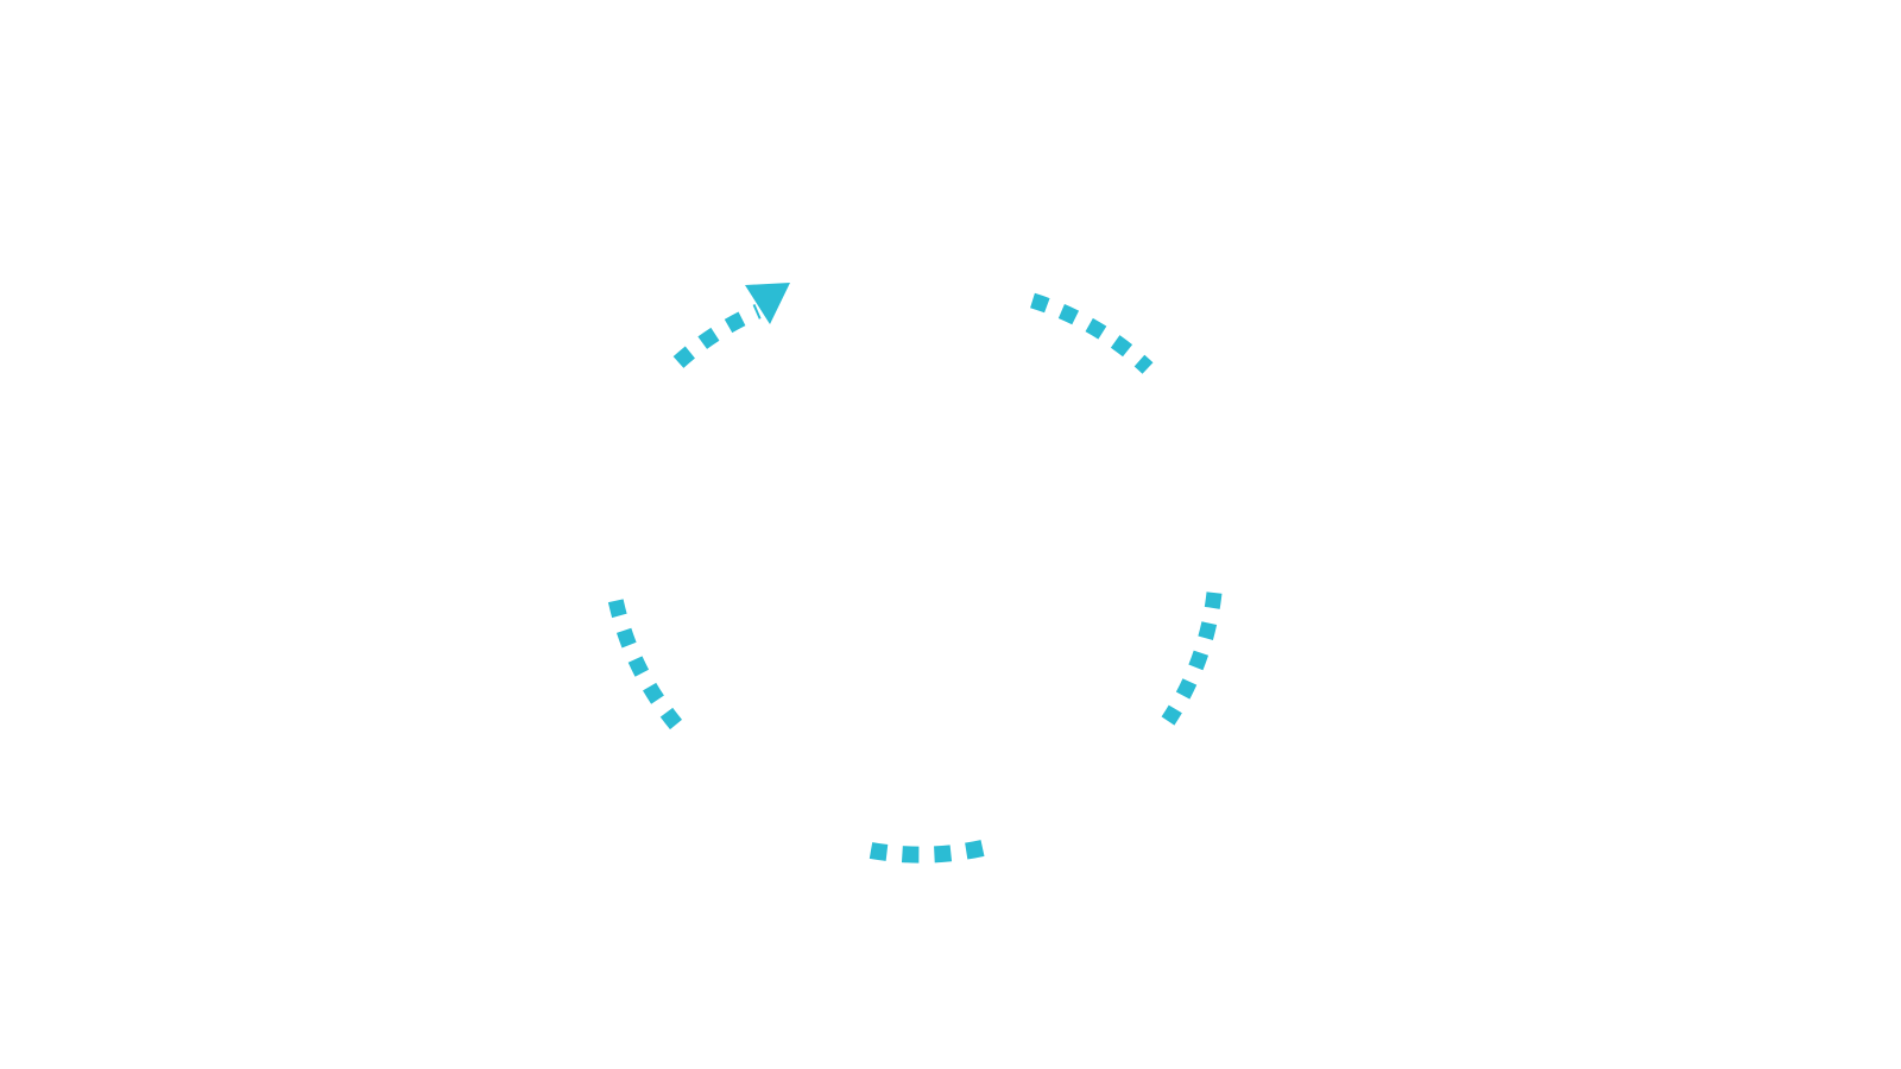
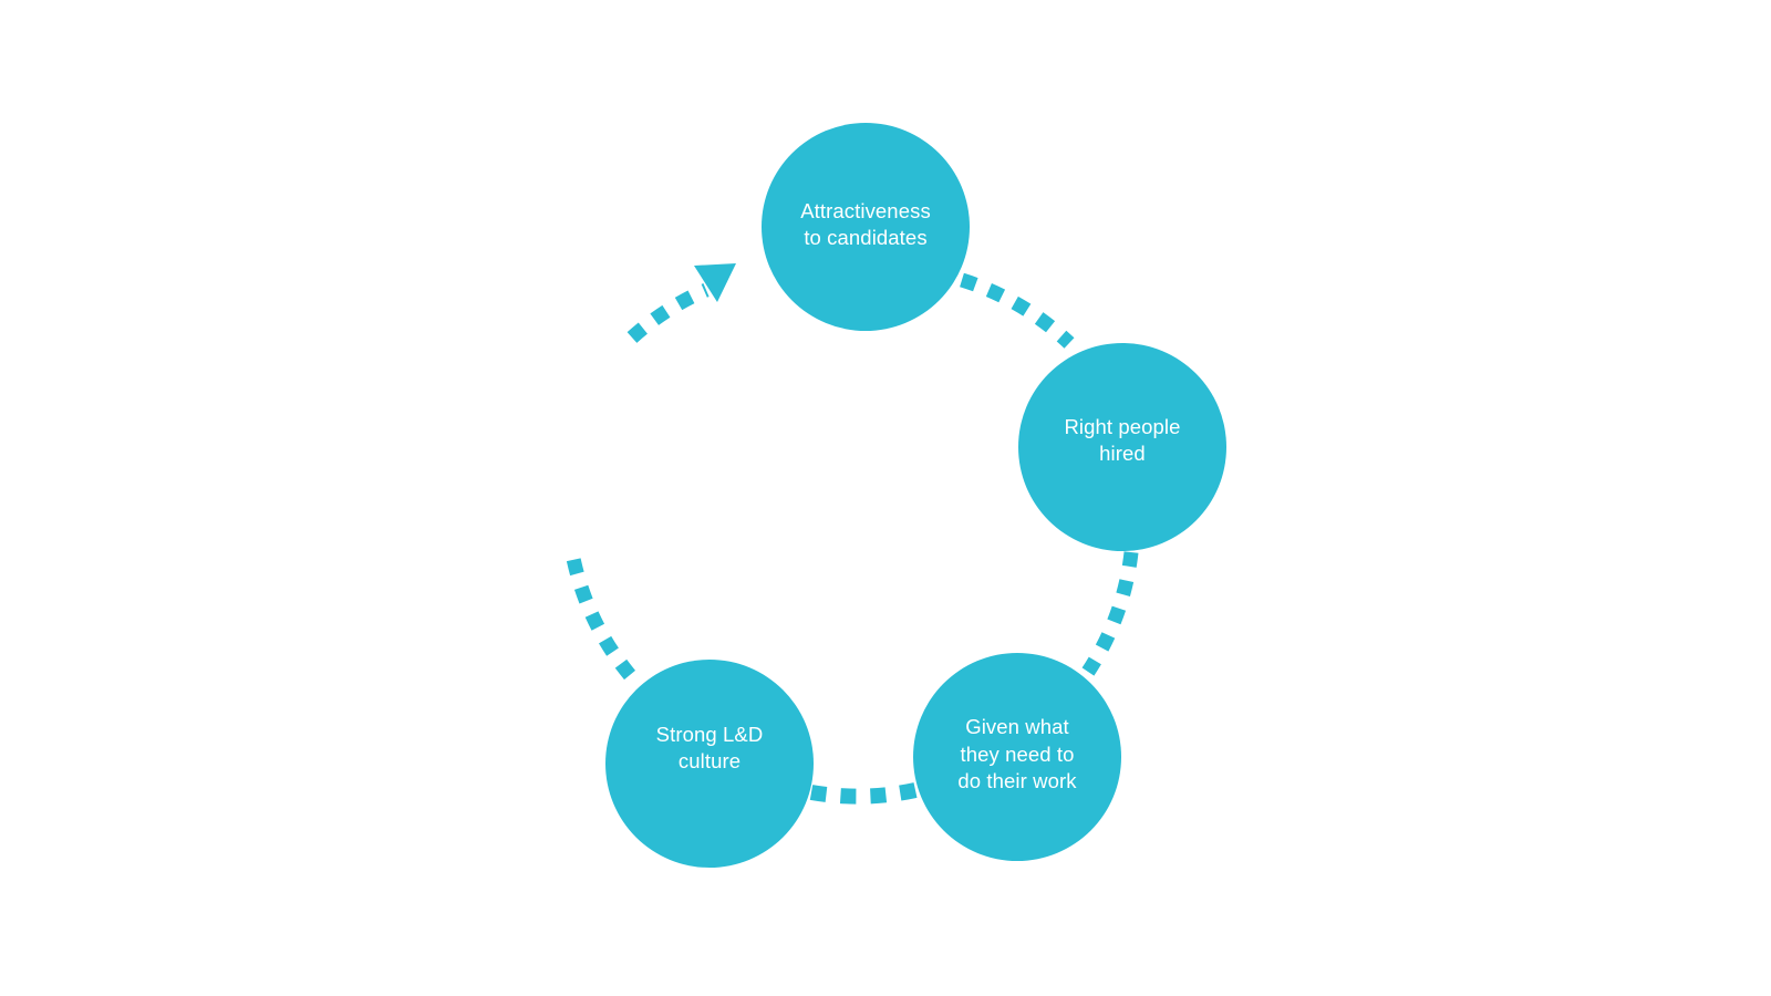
+ Attractiveness
+ to candidates
+ Right people
+ hired
+ Given what
+ they need to
+ do their work
+ Strong L&D
+ culture
